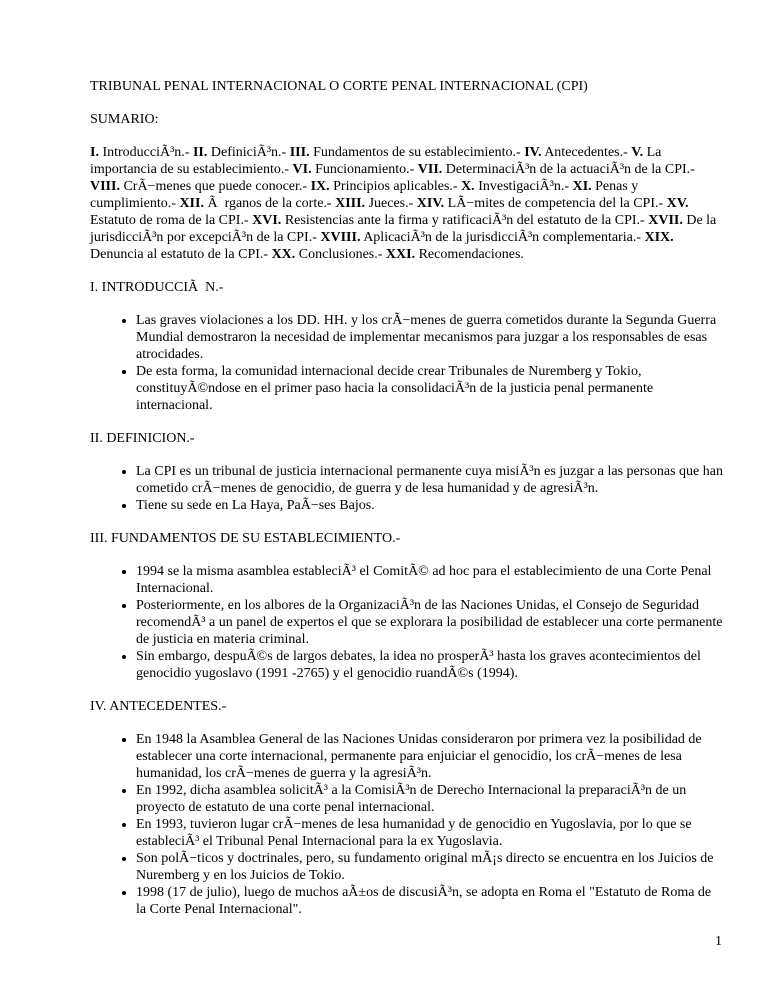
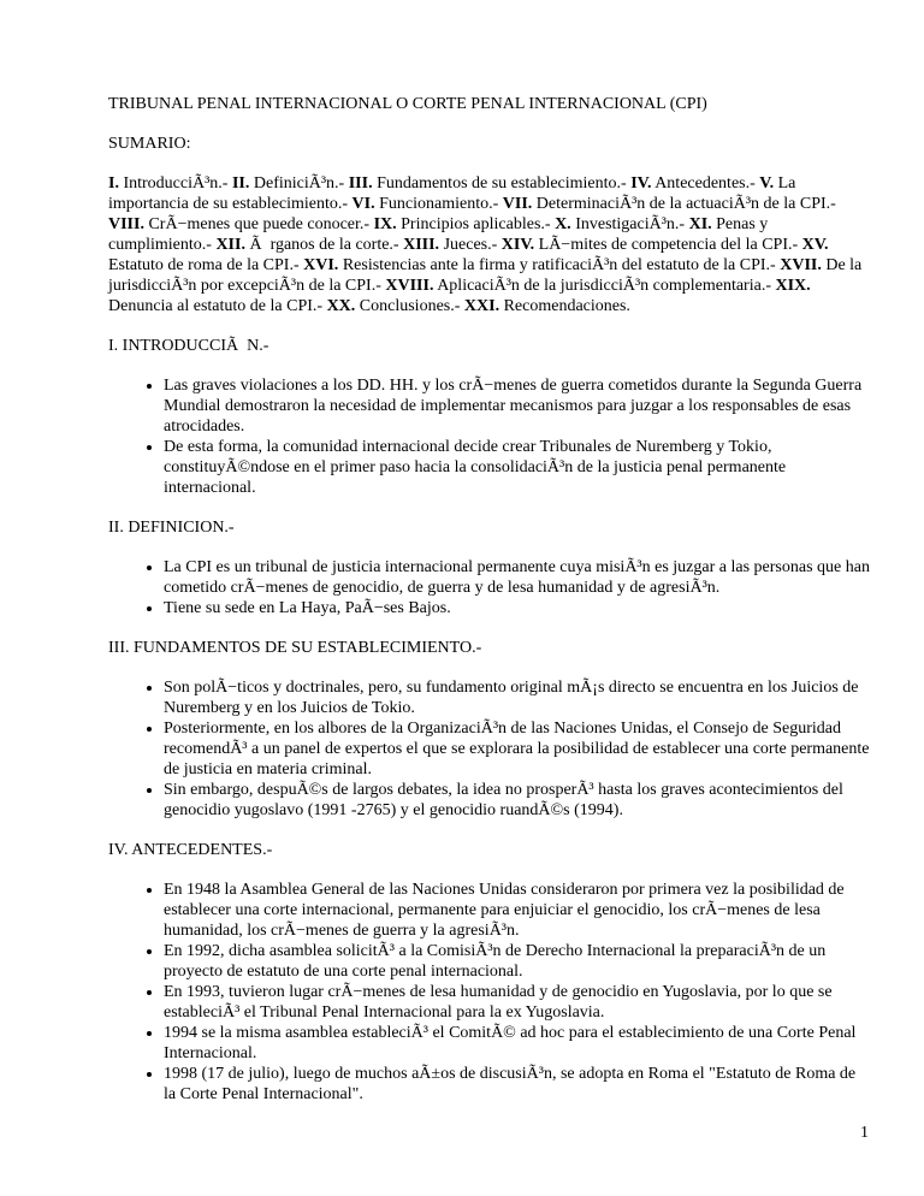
  TRIBUNAL PENAL INTERNACIONAL O CORTE PENAL INTERNACIONAL (CPI)
  SUMARIO:
  I. IntroducciÃ³n.- II. DefiniciÃ³n.- III. Fundamentos de su establecimiento.- IV. Antecedentes.- V. La importancia de su establecimiento.- VI. Funcionamiento.- VII. DeterminaciÃ³n de la actuaciÃ³n de la CPI.- VIII. CrÃ−menes que puede conocer.- IX. Principios aplicables.- X. InvestigaciÃ³n.- XI. Penas y cumplimiento.- XII. Ã rganos de la corte.- XIII. Jueces.- XIV. LÃ−mites de competencia del la CPI.- XV. Estatuto de roma de la CPI.- XVI. Resistencias ante la firma y ratificaciÃ³n del estatuto de la CPI.- XVII. De la jurisdicciÃ³n por excepciÃ³n de la CPI.- XVIII. AplicaciÃ³n de la jurisdicciÃ³n complementaria.- XIX. Denuncia al estatuto de la CPI.- XX. Conclusiones.- XXI. Recomendaciones.
  I. INTRODUCCIÃ N.-
  Las graves violaciones a los DD. HH. y los crÃ−menes de guerra cometidos durante la Segunda Guerra Mundial demostraron la necesidad de implementar mecanismos para juzgar a los responsables de esas atrocidades.
  De esta forma, la comunidad internacional decide crear Tribunales de Nuremberg y Tokio, constituyÃ©ndose en el primer paso hacia la consolidaciÃ³n de la justicia penal permanente internacional.
  II. DEFINICION.-
  La CPI es un tribunal de justicia internacional permanente cuya misiÃ³n es juzgar a las personas que han cometido crÃ−menes de genocidio, de guerra y de lesa humanidad y de agresiÃ³n.
  Tiene su sede en La Haya, PaÃ−ses Bajos.
  III. FUNDAMENTOS DE SU ESTABLECIMIENTO.-
- 1994 se la misma asamblea estableciÃ³ el ComitÃ© ad hoc para el establecimiento de una Corte Penal Internacional.
+ Son polÃ−ticos y doctrinales, pero, su fundamento original mÃ¡s directo se encuentra en los Juicios de Nuremberg y en los Juicios de Tokio.
  Posteriormente, en los albores de la OrganizaciÃ³n de las Naciones Unidas, el Consejo de Seguridad recomendÃ³ a un panel de expertos el que se explorara la posibilidad de establecer una corte permanente de justicia en materia criminal.
  Sin embargo, despuÃ©s de largos debates, la idea no prosperÃ³ hasta los graves acontecimientos del genocidio yugoslavo (1991 -2765) y el genocidio ruandÃ©s (1994).
  IV. ANTECEDENTES.-
  En 1948 la Asamblea General de las Naciones Unidas consideraron por primera vez la posibilidad de establecer una corte internacional, permanente para enjuiciar el genocidio, los crÃ−menes de lesa humanidad, los crÃ−menes de guerra y la agresiÃ³n.
  En 1992, dicha asamblea solicitÃ³ a la ComisiÃ³n de Derecho Internacional la preparaciÃ³n de un proyecto de estatuto de una corte penal internacional.
  En 1993, tuvieron lugar crÃ−menes de lesa humanidad y de genocidio en Yugoslavia, por lo que se estableciÃ³ el Tribunal Penal Internacional para la ex Yugoslavia.
- Son polÃ−ticos y doctrinales, pero, su fundamento original mÃ¡s directo se encuentra en los Juicios de Nuremberg y en los Juicios de Tokio.
+ 1994 se la misma asamblea estableciÃ³ el ComitÃ© ad hoc para el establecimiento de una Corte Penal Internacional.
  1998 (17 de julio), luego de muchos aÃ±os de discusiÃ³n, se adopta en Roma el "Estatuto de Roma de la Corte Penal Internacional".
  1
